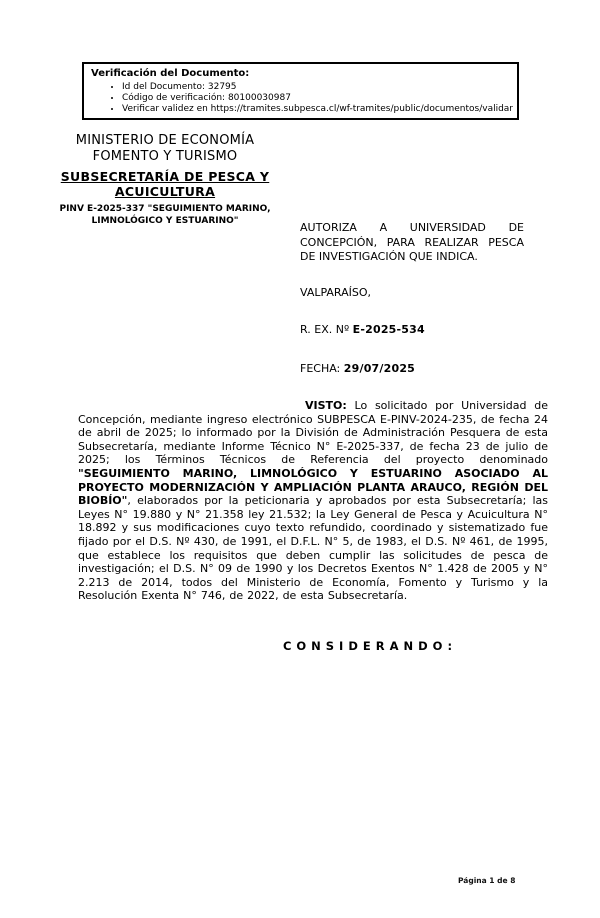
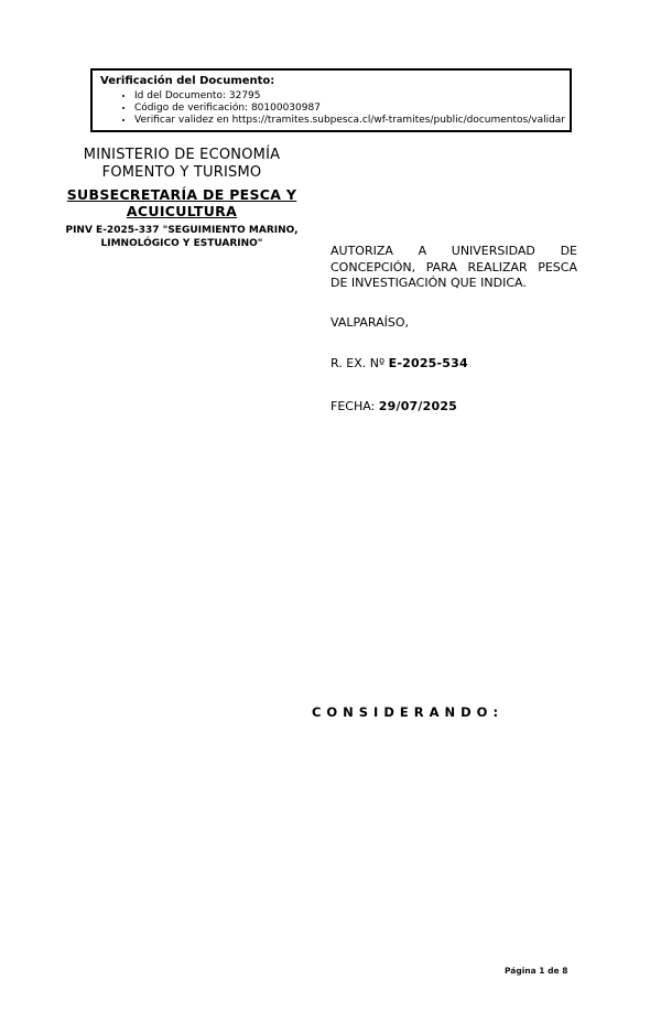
  Verificación del Documento:
  Id del Documento: 32795
  Código de verificación: 80100030987
  Verificar validez en https://tramites.subpesca.cl/wf-tramites/public/documentos/validar
  MINISTERIO DE ECONOMÍA
  FOMENTO Y TURISMO
  SUBSECRETARÍA DE PESCA Y ACUICULTURA
  PINV E-2025-337 "SEGUIMIENTO MARINO, LIMNOLÓGICO Y ESTUARINO"
  AUTORIZA A UNIVERSIDAD DE CONCEPCIÓN, PARA REALIZAR PESCA DE INVESTIGACIÓN QUE INDICA.
  VALPARAÍSO,
  R. EX. Nº E-2025-534
  FECHA: 29/07/2025
- VISTO: Lo solicitado por Universidad de Concepción, mediante ingreso electrónico SUBPESCA E-PINV-2024-235, de fecha 24 de abril de 2025; lo informado por la División de Administración Pesquera de esta Subsecretaría, mediante Informe Técnico N° E-2025-337, de fecha 23 de julio de 2025; los Términos Técnicos de Referencia del proyecto denominado "SEGUIMIENTO MARINO, LIMNOLÓGICO Y ESTUARINO ASOCIADO AL PROYECTO MODERNIZACIÓN Y AMPLIACIÓN PLANTA ARAUCO, REGIÓN DEL BIOBÍO", elaborados por la peticionaria y aprobados por esta Subsecretaría; las Leyes N° 19.880 y N° 21.358 ley 21.532; la Ley General de Pesca y Acuicultura N° 18.892 y sus modificaciones cuyo texto refundido, coordinado y sistematizado fue fijado por el D.S. Nº 430, de 1991, el D.F.L. N° 5, de 1983, el D.S. Nº 461, de 1995, que establece los requisitos que deben cumplir las solicitudes de pesca de investigación; el D.S. N° 09 de 1990 y los Decretos Exentos N° 1.428 de 2005 y N° 2.213 de 2014, todos del Ministerio de Economía, Fomento y Turismo y la Resolución Exenta N° 746, de 2022, de esta Subsecretaría.
  CONSIDERANDO:
  Página 1 de 8
